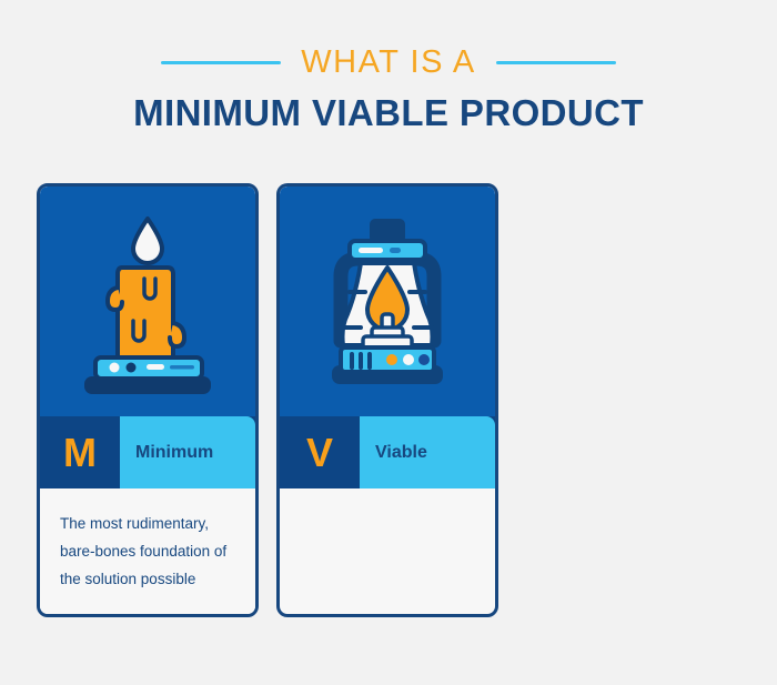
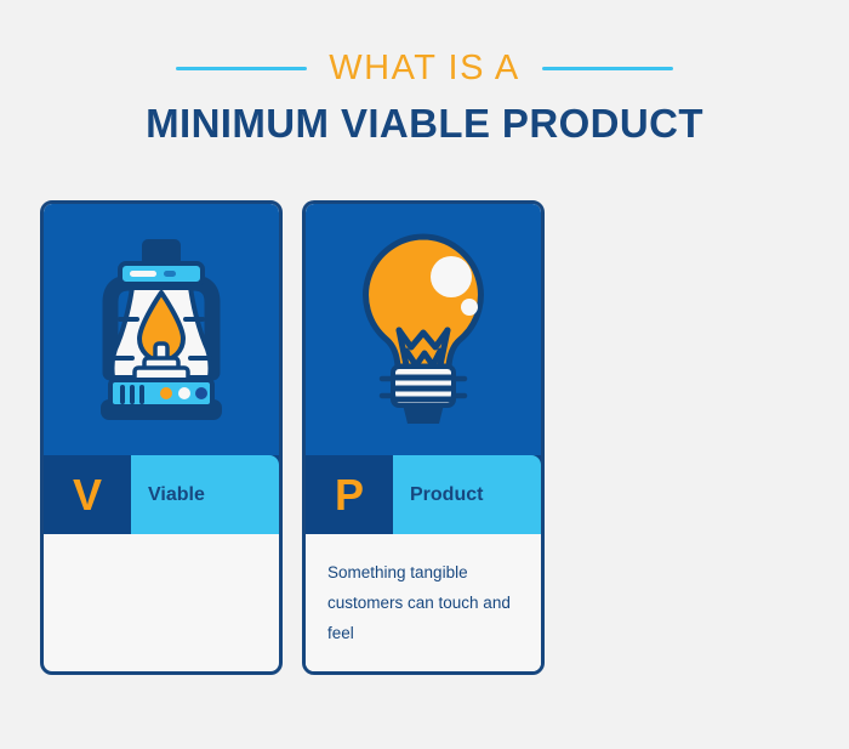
  WHAT IS A
  MINIMUM VIABLE PRODUCT
- M
- Minimum
- The most rudimentary, bare-bones foundation of the solution possible
  V
  Viable
+ P
+ Product
+ Something tangible customers can touch and feel
